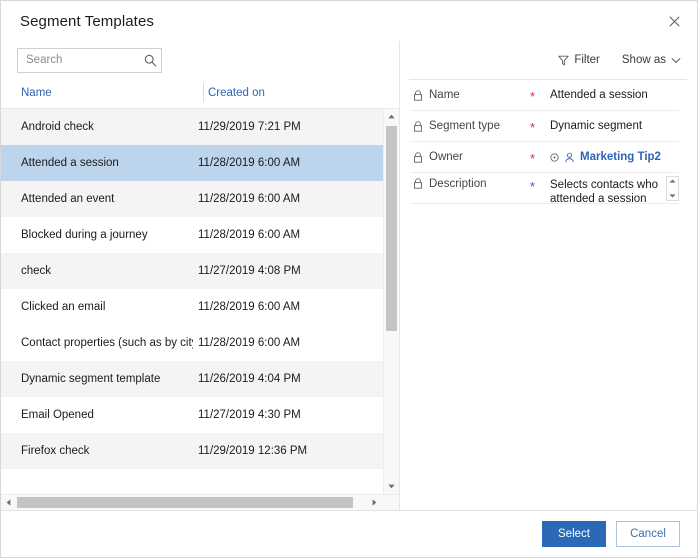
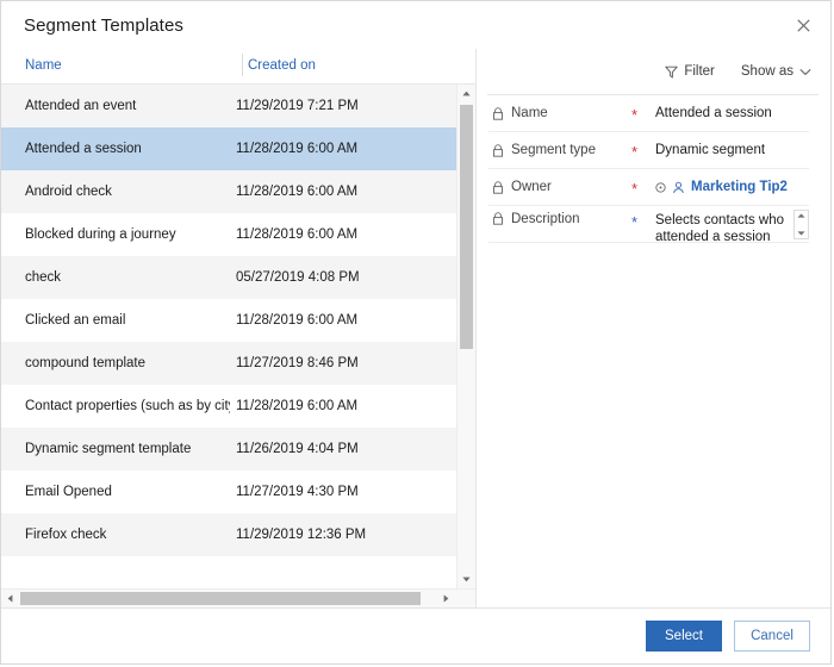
  Segment Templates
- Search
  Name
  Created on
- Android check
+ Attended an event
  11/29/2019 7:21 PM
  Attended a session
  11/28/2019 6:00 AM
- Attended an event
+ Android check
  11/28/2019 6:00 AM
  Blocked during a journey
  11/28/2019 6:00 AM
  check
- 11/27/2019 4:08 PM
+ 05/27/2019 4:08 PM
  Clicked an email
  11/28/2019 6:00 AM
+ compound template
+ 11/27/2019 8:46 PM
  Contact properties (such as by cit
  11/28/2019 6:00 AM
  Dynamic segment template
  11/26/2019 4:04 PM
  Email Opened
  11/27/2019 4:30 PM
  Firefox check
  11/29/2019 12:36 PM
  Filter
  Show as
  Name
  *
  Attended a session
  Segment type
  *
  Dynamic segment
  Owner
  *
  Marketing Tip2
  Description
  *
  Selects contacts who attended a session
  Select
  Cancel
